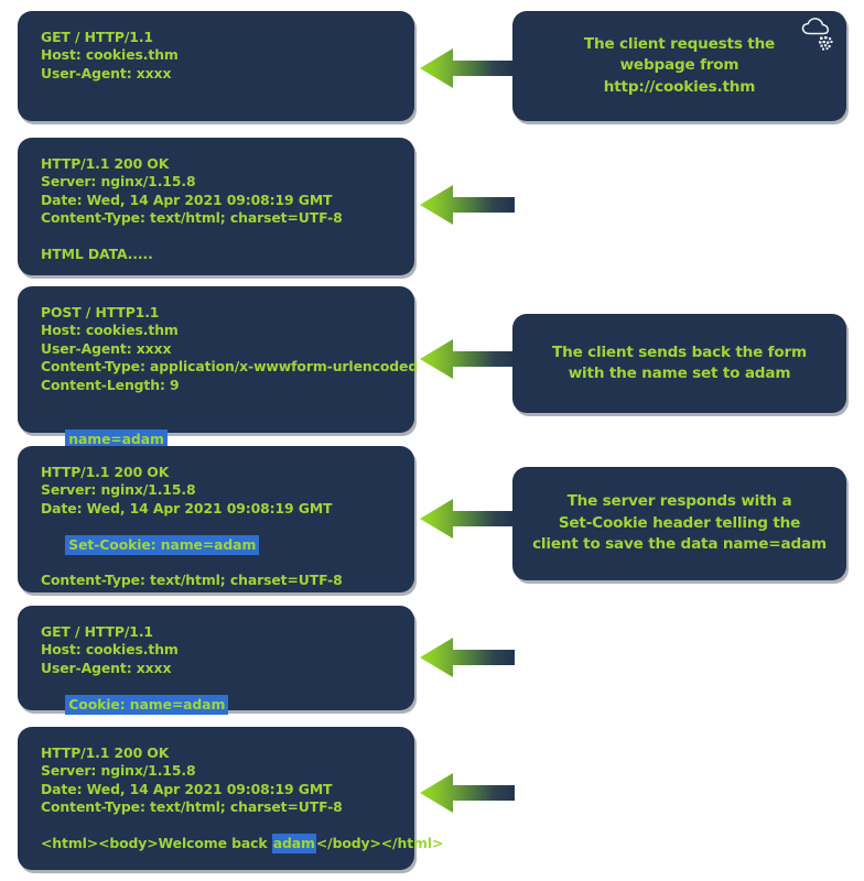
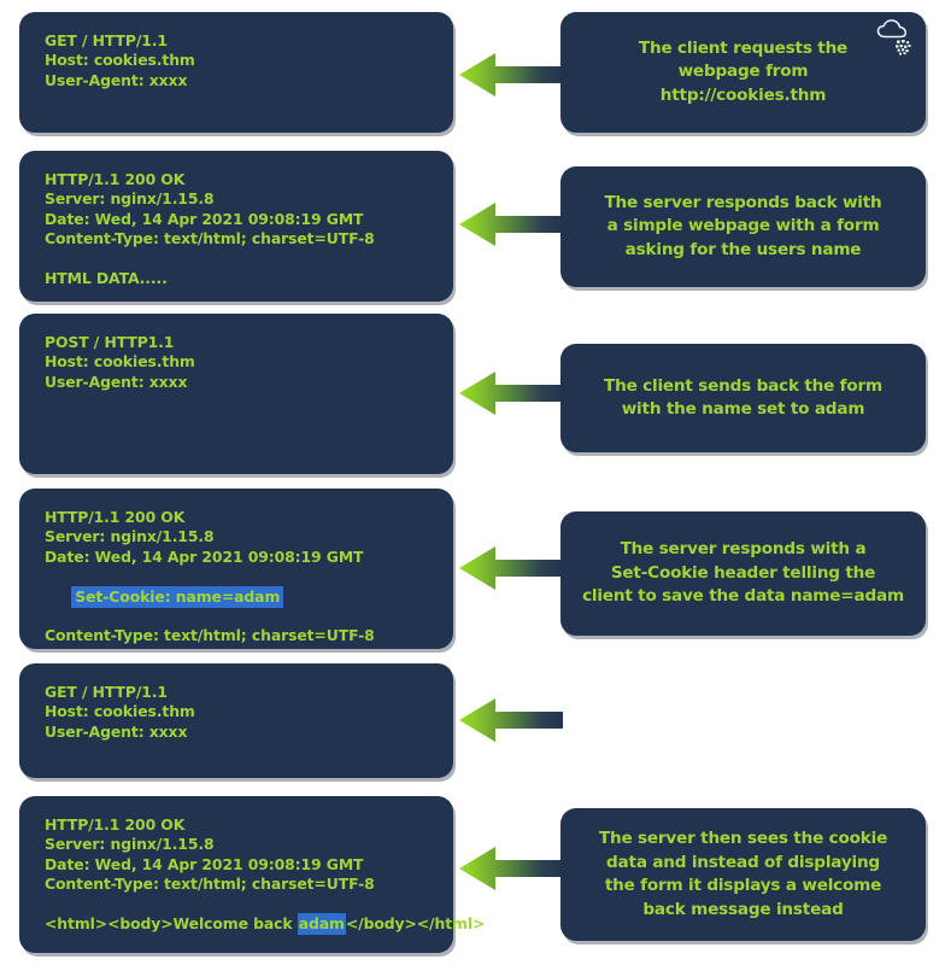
  GET / HTTP/1.1
  Host: cookies.thm
  User-Agent: xxxx
  The client requests the
  webpage from
  http://cookies.thm
  HTTP/1.1 200 OK
  Server: nginx/1.15.8
  Date: Wed, 14 Apr 2021 09:08:19 GMT
  Content-Type: text/html; charset=UTF-8
  HTML DATA.....
+ The server responds back with
+ a simple webpage with a form
+ asking for the users name
  POST / HTTP1.1
  Host: cookies.thm
  User-Agent: xxxx
- Content-Type: application/x-wwwform-urlencoded
- Content-Length: 9
- name=adam
  The client sends back the form
  with the name set to adam
  HTTP/1.1 200 OK
  Server: nginx/1.15.8
  Date: Wed, 14 Apr 2021 09:08:19 GMT
  Set-Cookie: name=adam
  Content-Type: text/html; charset=UTF-8
  The server responds with a
  Set-Cookie header telling the
  client to save the data name=adam
  GET / HTTP/1.1
  Host: cookies.thm
  User-Agent: xxxx
- Cookie: name=adam
  HTTP/1.1 200 OK
  Server: nginx/1.15.8
  Date: Wed, 14 Apr 2021 09:08:19 GMT
  Content-Type: text/html; charset=UTF-8
  <html><body>Welcome back adam</body></html>
+ The server then sees the cookie
+ data and instead of displaying
+ the form it displays a welcome
+ back message instead
